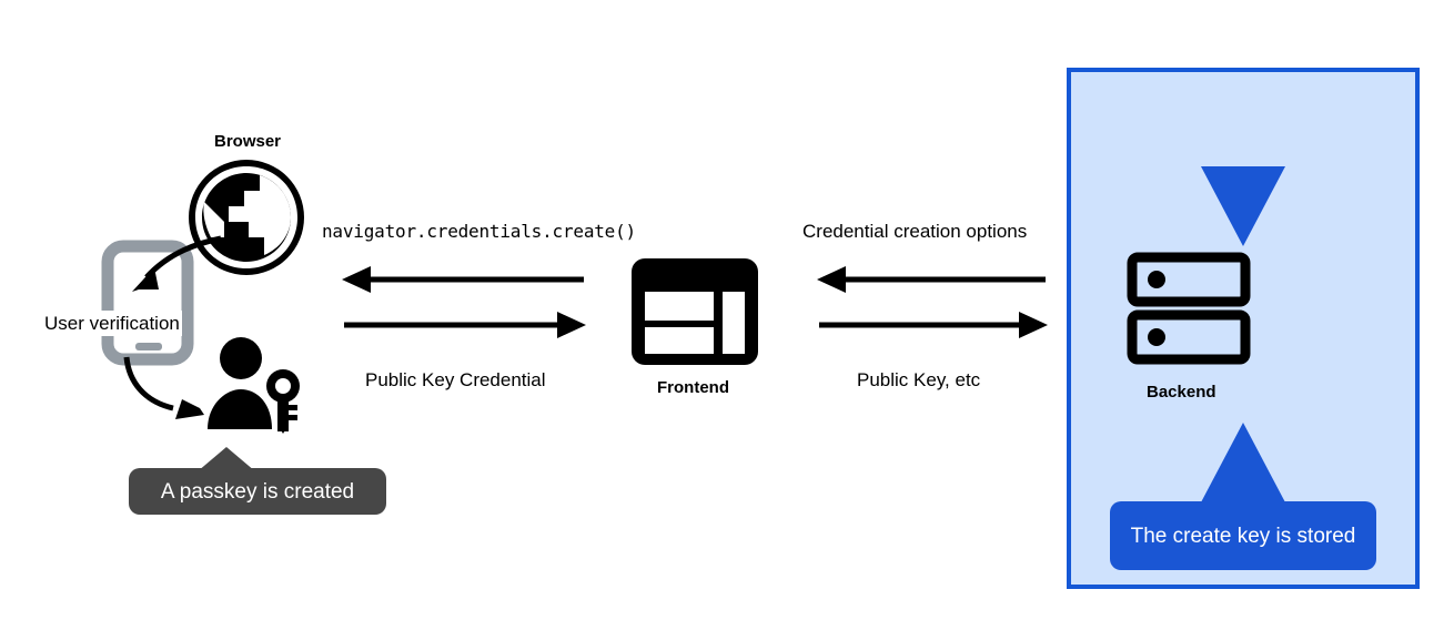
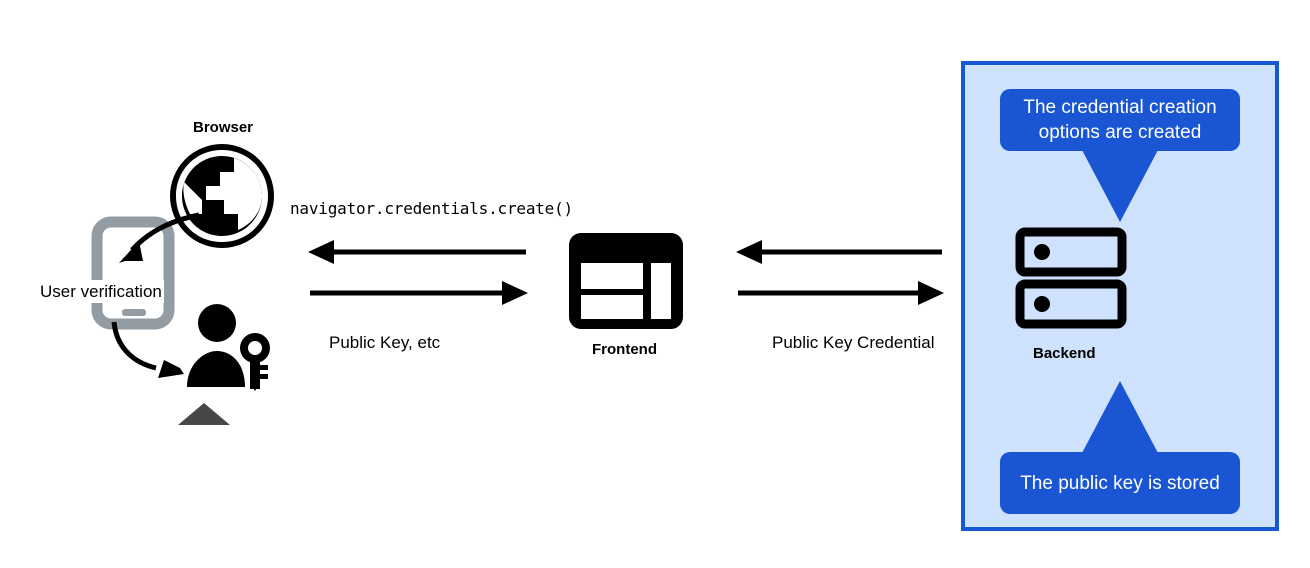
+ The credential creation options are created
  Backend
- The create key is stored
+ The public key is stored
- Credential creation options
- Public Key, etc
+ Public Key Credential
  Frontend
  navigator.credentials.create()
- Public Key Credential
+ Public Key, etc
  Browser
  User verification
- A passkey is created
